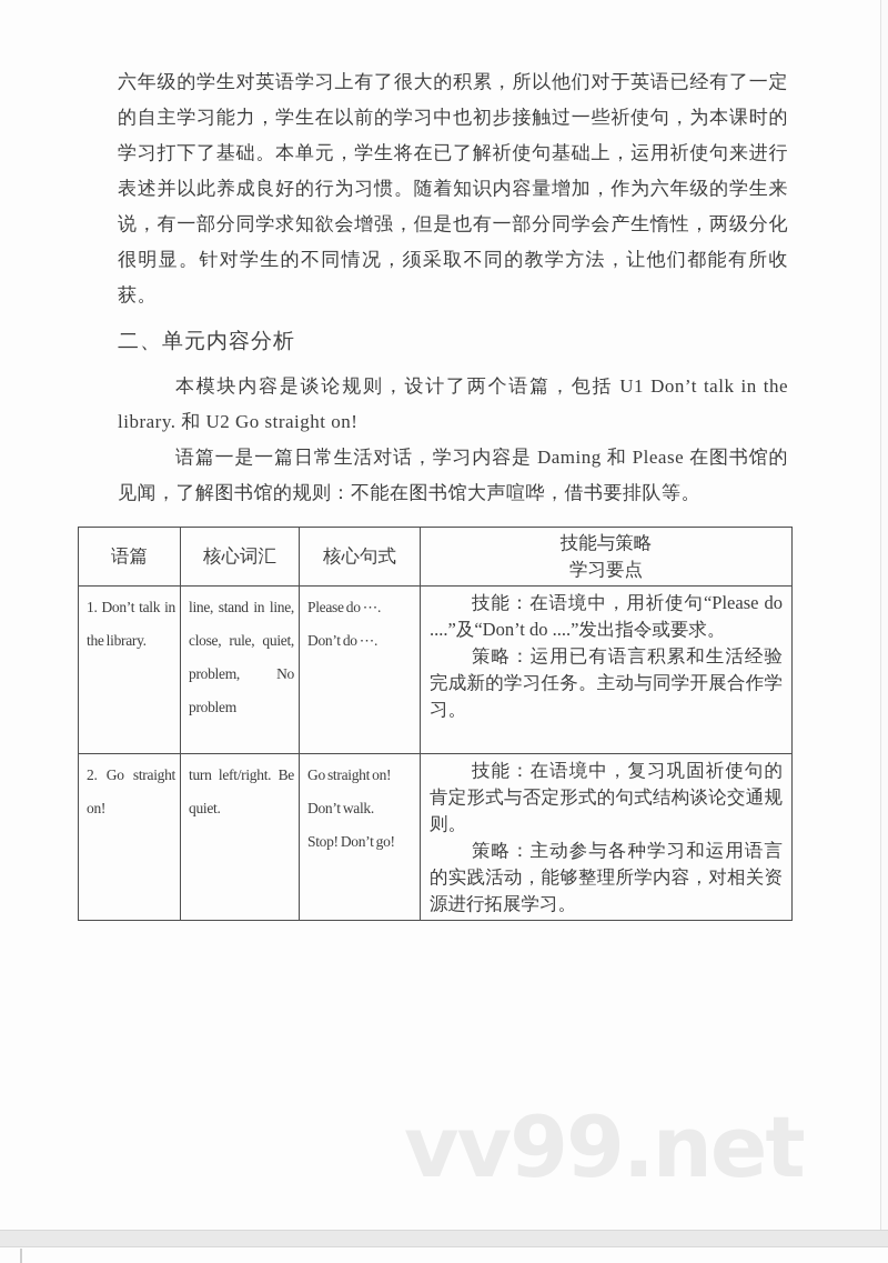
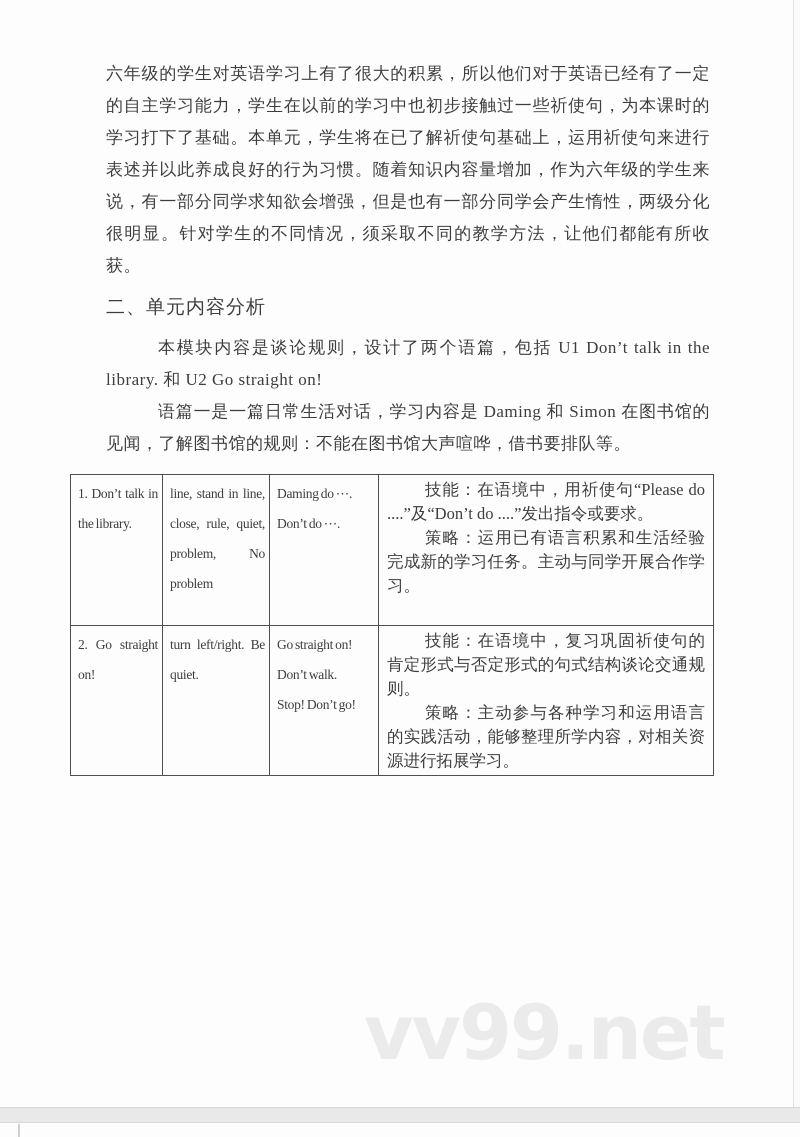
  六年级的学生对英语学习上有了很大的积累，所以他们对于英语已经有了一定的自主学习能力，学生在以前的学习中也初步接触过一些祈使句，为本课时的学习打下了基础。本单元，学生将在已了解祈使句基础上，运用祈使句来进行表述并以此养成良好的行为习惯。随着知识内容量增加，作为六年级的学生来说，有一部分同学求知欲会增强，但是也有一部分同学会产生惰性，两级分化很明显。针对学生的不同情况，须采取不同的教学方法，让他们都能有所收获。
  二、单元内容分析
  本模块内容是谈论规则，设计了两个语篇，包括 U1 Don’t talk in the library. 和 U2 Go straight on!
- 语篇一是一篇日常生活对话，学习内容是 Daming 和 Please 在图书馆的见闻，了解图书馆的规则：不能在图书馆大声喧哗，借书要排队等。
+ 语篇一是一篇日常生活对话，学习内容是 Daming 和 Simon 在图书馆的见闻，了解图书馆的规则：不能在图书馆大声喧哗，借书要排队等。
- 语篇	核心词汇	核心句式	技能与策略 学习要点
- 1. Don’t talk in the library.	line, stand in line, close, rule, quiet, problem, No problem	Please do ⋯. Don’t do ⋯.	技能：在语境中，用祈使句“Please do ....”及“Don’t do ....”发出指令或要求。 策略：运用已有语言积累和生活经验完成新的学习任务。主动与同学开展合作学习。
+ 1. Don’t talk in the library.	line, stand in line, close, rule, quiet, problem, No problem	Daming do ⋯. Don’t do ⋯.	技能：在语境中，用祈使句“Please do ....”及“Don’t do ....”发出指令或要求。 策略：运用已有语言积累和生活经验完成新的学习任务。主动与同学开展合作学习。
  2. Go straight on!	turn left/right. Be quiet.	Go straight on! Don’t walk. Stop! Don’t go!	技能：在语境中，复习巩固祈使句的肯定形式与否定形式的句式结构谈论交通规则。 策略：主动参与各种学习和运用语言的实践活动，能够整理所学内容，对相关资源进行拓展学习。
